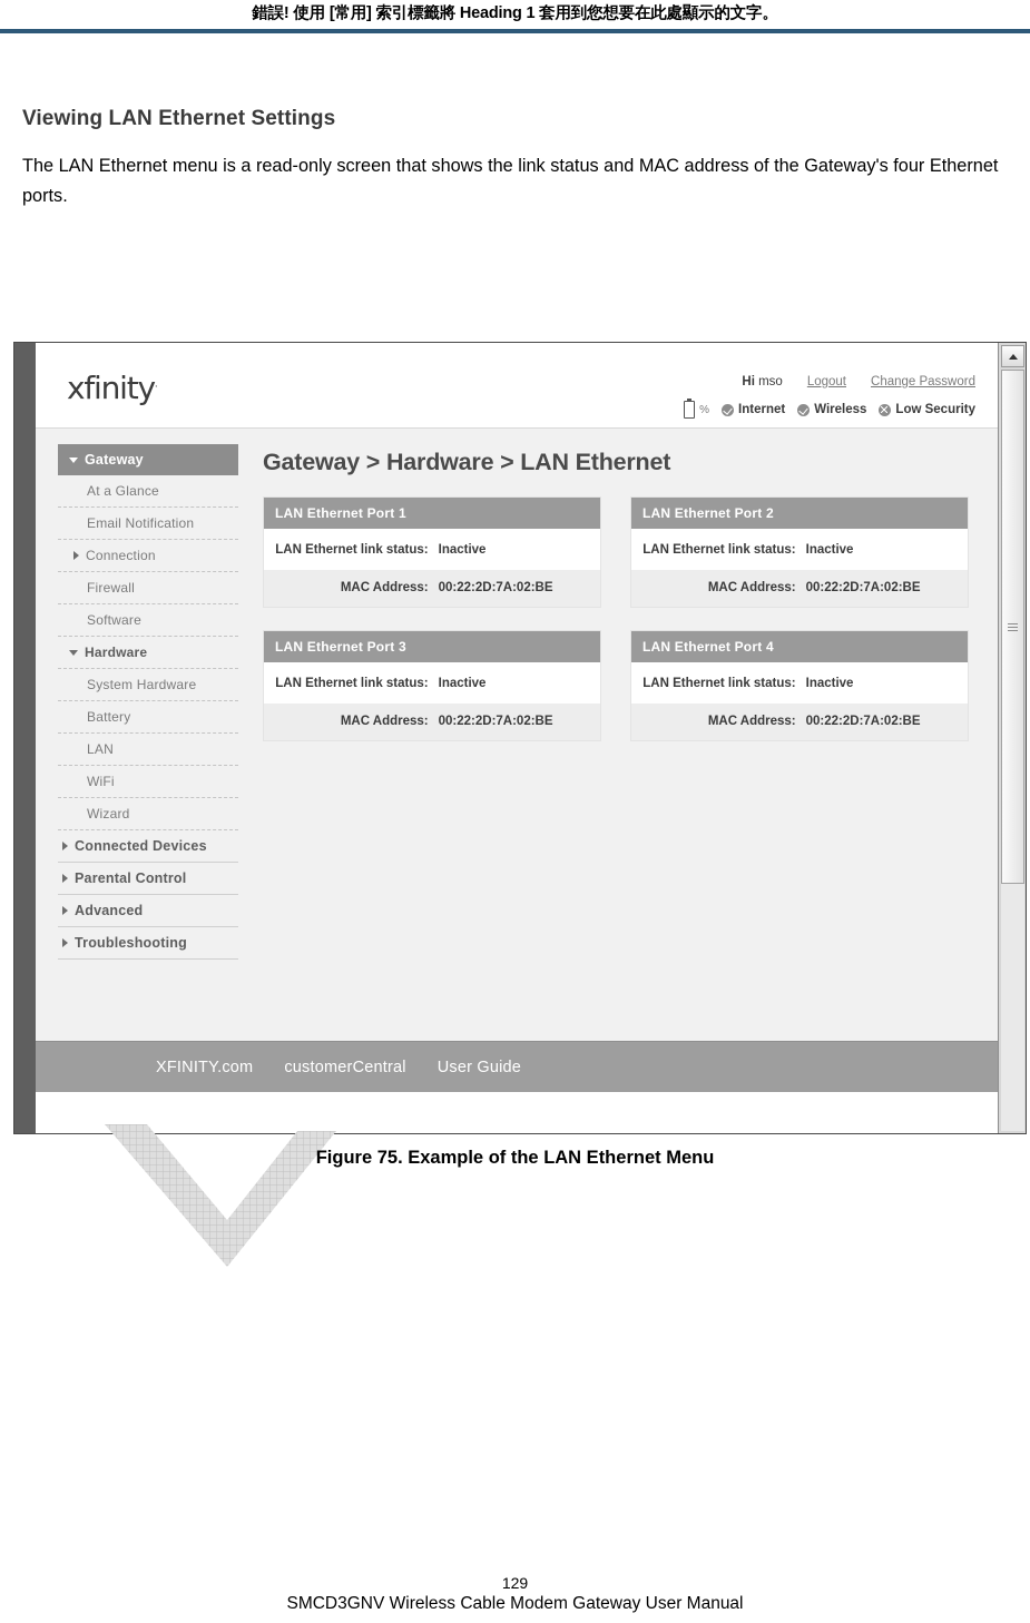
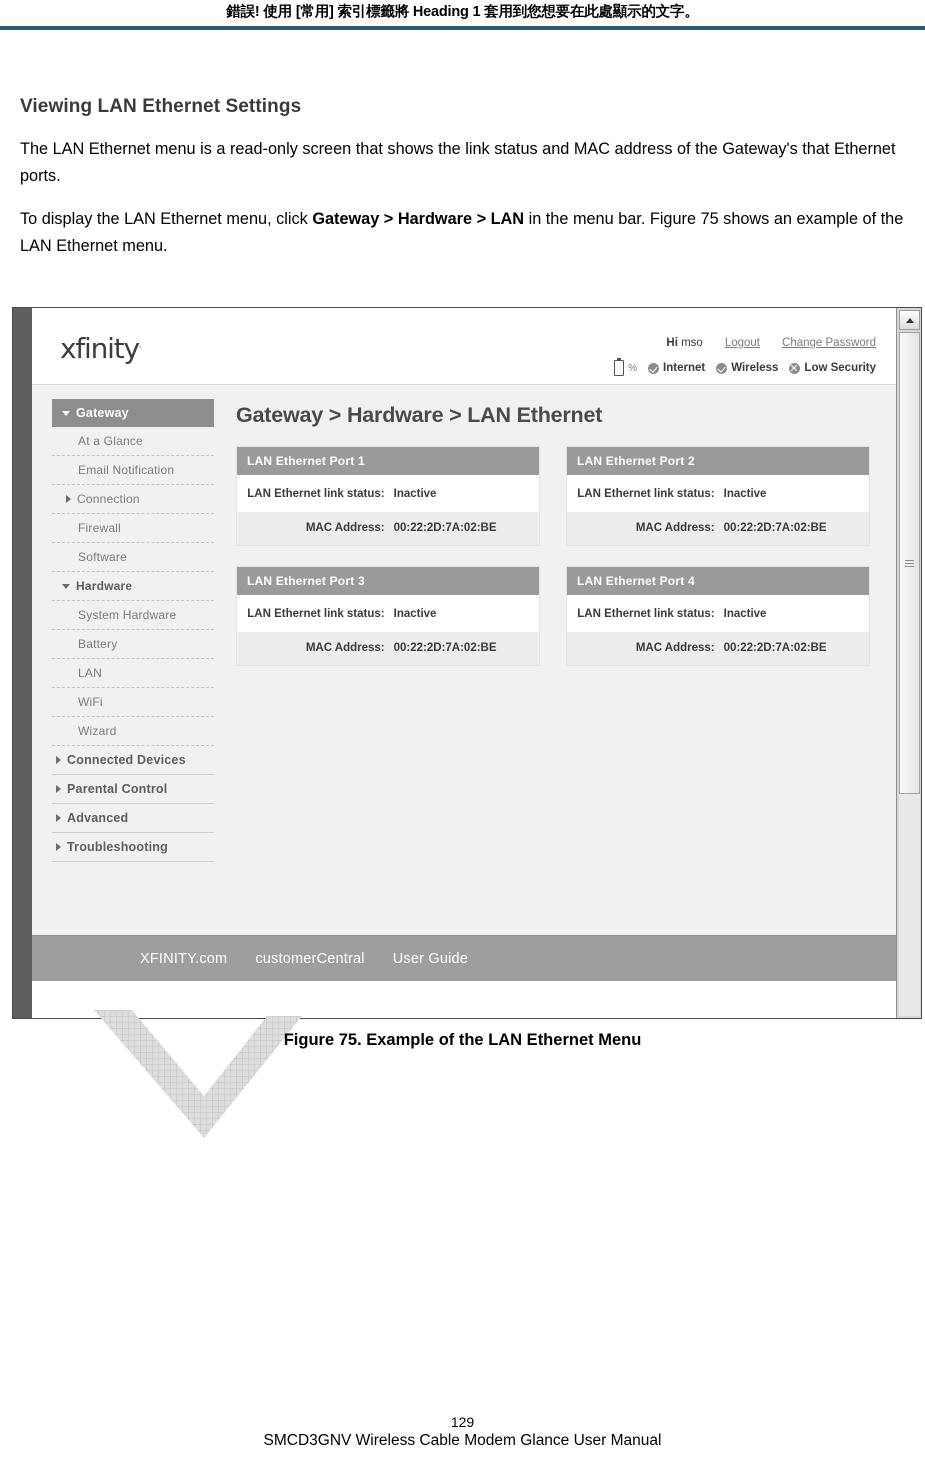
  錯誤! 使用 [常用] 索引標籤將 Heading 1 套用到您想要在此處顯示的文字。
  Viewing LAN Ethernet Settings
- The LAN Ethernet menu is a read-only screen that shows the link status and MAC address of the Gateway's four Ethernet ports.
+ The LAN Ethernet menu is a read-only screen that shows the link status and MAC address of the Gateway's that Ethernet ports.
+ To display the LAN Ethernet menu, click Gateway > Hardware > LAN in the menu bar. Figure 75 shows an example of the LAN Ethernet menu.
  xfinity.
  Hi mso
  Logout
  Change Password
  %
  Internet
  Wireless
  Low Security
  Gateway
  At a Glance
  Email Notification
  Connection
  Firewall
  Software
  Hardware
  System Hardware
  Battery
  LAN
  WiFi
  Wizard
  Connected Devices
  Parental Control
  Advanced
  Troubleshooting
  Gateway > Hardware > LAN Ethernet
  LAN Ethernet Port 1
  LAN Ethernet link status:
  Inactive
  MAC Address:
  00:22:2D:7A:02:BE
  LAN Ethernet Port 2
  LAN Ethernet link status:
  Inactive
  MAC Address:
  00:22:2D:7A:02:BE
  LAN Ethernet Port 3
  LAN Ethernet link status:
  Inactive
  MAC Address:
  00:22:2D:7A:02:BE
  LAN Ethernet Port 4
  LAN Ethernet link status:
  Inactive
  MAC Address:
  00:22:2D:7A:02:BE
  XFINITY.com
  customerCentral
  User Guide
  Figure 75. Example of the LAN Ethernet Menu
  129
- SMCD3GNV Wireless Cable Modem Gateway User Manual
+ SMCD3GNV Wireless Cable Modem Glance User Manual
